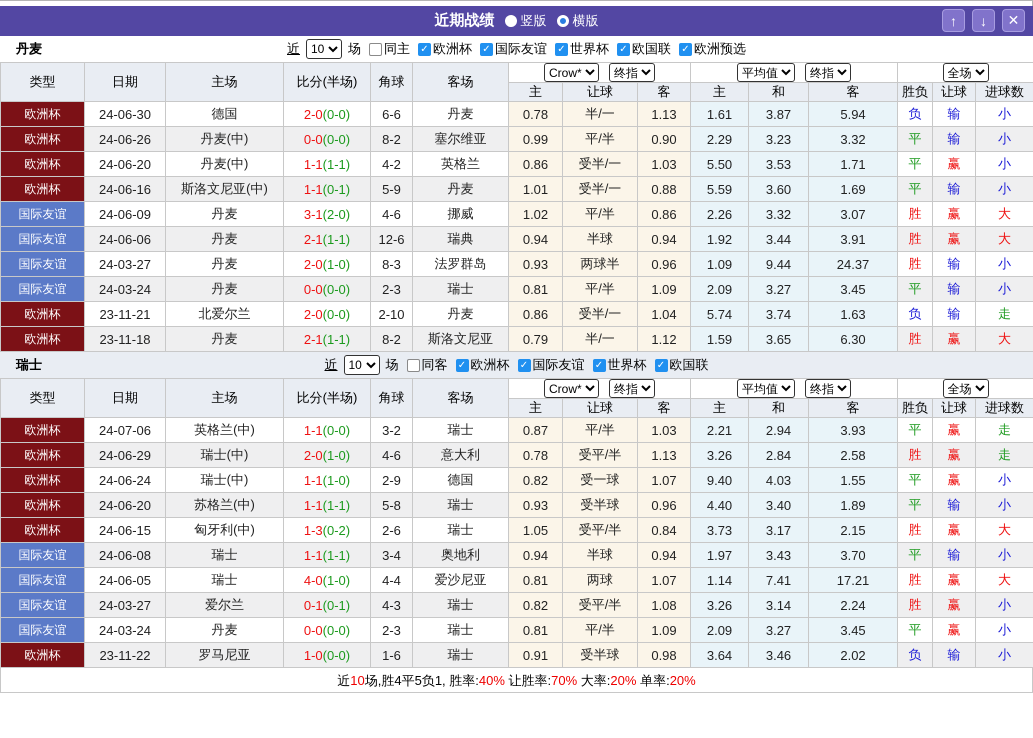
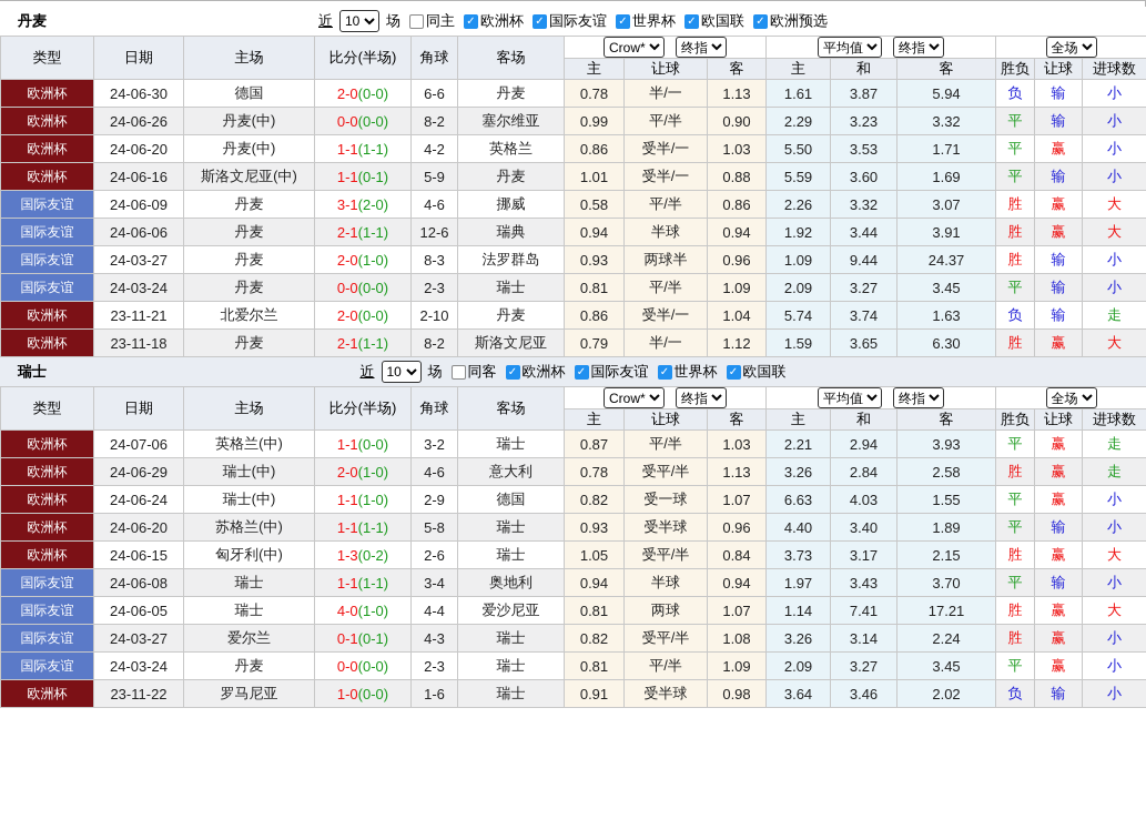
- 近期战绩
- 竖版
- 横版
- ↑
- ↓
- ✕
  丹麦
  近
  10
  场
  同主
  ✓
  欧洲杯
  ✓
  国际友谊
  ✓
  世界杯
  ✓
  欧国联
  ✓
  欧洲预选
  类型	日期	主场	比分(半场)	角球	客场	Crow* 终指	平均值 终指	全场
  主	让球	客	主	和	客	胜负	让球	进球数
  欧洲杯	24-06-30	德国	2-0(0-0)	6-6	丹麦	0.78	半/一	1.13	1.61	3.87	5.94	负	输	小
  欧洲杯	24-06-26	丹麦(中)	0-0(0-0)	8-2	塞尔维亚	0.99	平/半	0.90	2.29	3.23	3.32	平	输	小
  欧洲杯	24-06-20	丹麦(中)	1-1(1-1)	4-2	英格兰	0.86	受半/一	1.03	5.50	3.53	1.71	平	赢	小
  欧洲杯	24-06-16	斯洛文尼亚(中)	1-1(0-1)	5-9	丹麦	1.01	受半/一	0.88	5.59	3.60	1.69	平	输	小
- 国际友谊	24-06-09	丹麦	3-1(2-0)	4-6	挪威	1.02	平/半	0.86	2.26	3.32	3.07	胜	赢	大
+ 国际友谊	24-06-09	丹麦	3-1(2-0)	4-6	挪威	0.58	平/半	0.86	2.26	3.32	3.07	胜	赢	大
  国际友谊	24-06-06	丹麦	2-1(1-1)	12-6	瑞典	0.94	半球	0.94	1.92	3.44	3.91	胜	赢	大
  国际友谊	24-03-27	丹麦	2-0(1-0)	8-3	法罗群岛	0.93	两球半	0.96	1.09	9.44	24.37	胜	输	小
  国际友谊	24-03-24	丹麦	0-0(0-0)	2-3	瑞士	0.81	平/半	1.09	2.09	3.27	3.45	平	输	小
  欧洲杯	23-11-21	北爱尔兰	2-0(0-0)	2-10	丹麦	0.86	受半/一	1.04	5.74	3.74	1.63	负	输	走
  欧洲杯	23-11-18	丹麦	2-1(1-1)	8-2	斯洛文尼亚	0.79	半/一	1.12	1.59	3.65	6.30	胜	赢	大
  瑞士
  近
  10
  场
  同客
  ✓
  欧洲杯
  ✓
  国际友谊
  ✓
  世界杯
  ✓
  欧国联
  类型	日期	主场	比分(半场)	角球	客场	Crow* 终指	平均值 终指	全场
  主	让球	客	主	和	客	胜负	让球	进球数
  欧洲杯	24-07-06	英格兰(中)	1-1(0-0)	3-2	瑞士	0.87	平/半	1.03	2.21	2.94	3.93	平	赢	走
  欧洲杯	24-06-29	瑞士(中)	2-0(1-0)	4-6	意大利	0.78	受平/半	1.13	3.26	2.84	2.58	胜	赢	走
- 欧洲杯	24-06-24	瑞士(中)	1-1(1-0)	2-9	德国	0.82	受一球	1.07	9.40	4.03	1.55	平	赢	小
+ 欧洲杯	24-06-24	瑞士(中)	1-1(1-0)	2-9	德国	0.82	受一球	1.07	6.63	4.03	1.55	平	赢	小
  欧洲杯	24-06-20	苏格兰(中)	1-1(1-1)	5-8	瑞士	0.93	受半球	0.96	4.40	3.40	1.89	平	输	小
  欧洲杯	24-06-15	匈牙利(中)	1-3(0-2)	2-6	瑞士	1.05	受平/半	0.84	3.73	3.17	2.15	胜	赢	大
  国际友谊	24-06-08	瑞士	1-1(1-1)	3-4	奥地利	0.94	半球	0.94	1.97	3.43	3.70	平	输	小
  国际友谊	24-06-05	瑞士	4-0(1-0)	4-4	爱沙尼亚	0.81	两球	1.07	1.14	7.41	17.21	胜	赢	大
  国际友谊	24-03-27	爱尔兰	0-1(0-1)	4-3	瑞士	0.82	受平/半	1.08	3.26	3.14	2.24	胜	赢	小
  国际友谊	24-03-24	丹麦	0-0(0-0)	2-3	瑞士	0.81	平/半	1.09	2.09	3.27	3.45	平	赢	小
  欧洲杯	23-11-22	罗马尼亚	1-0(0-0)	1-6	瑞士	0.91	受半球	0.98	3.64	3.46	2.02	负	输	小
- 近10场,胜4平5负1, 胜率:40% 让胜率:70% 大率:20% 单率:20%
